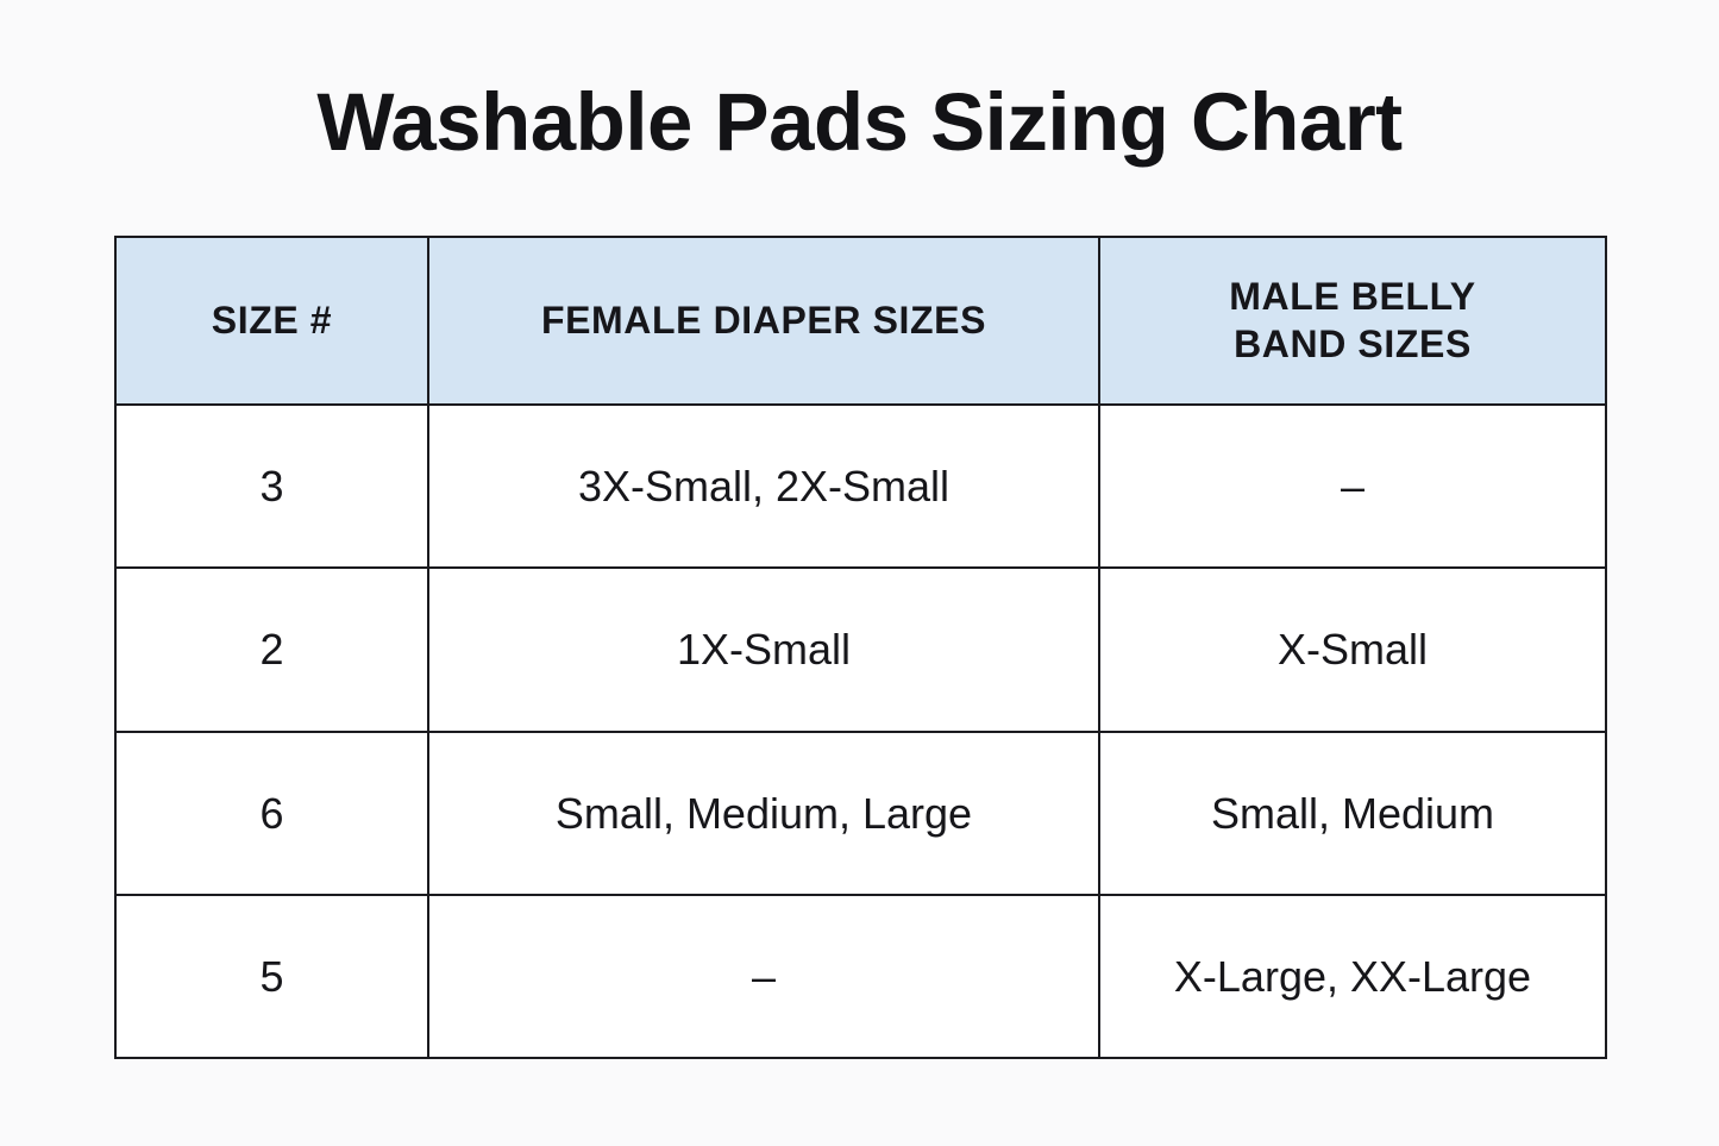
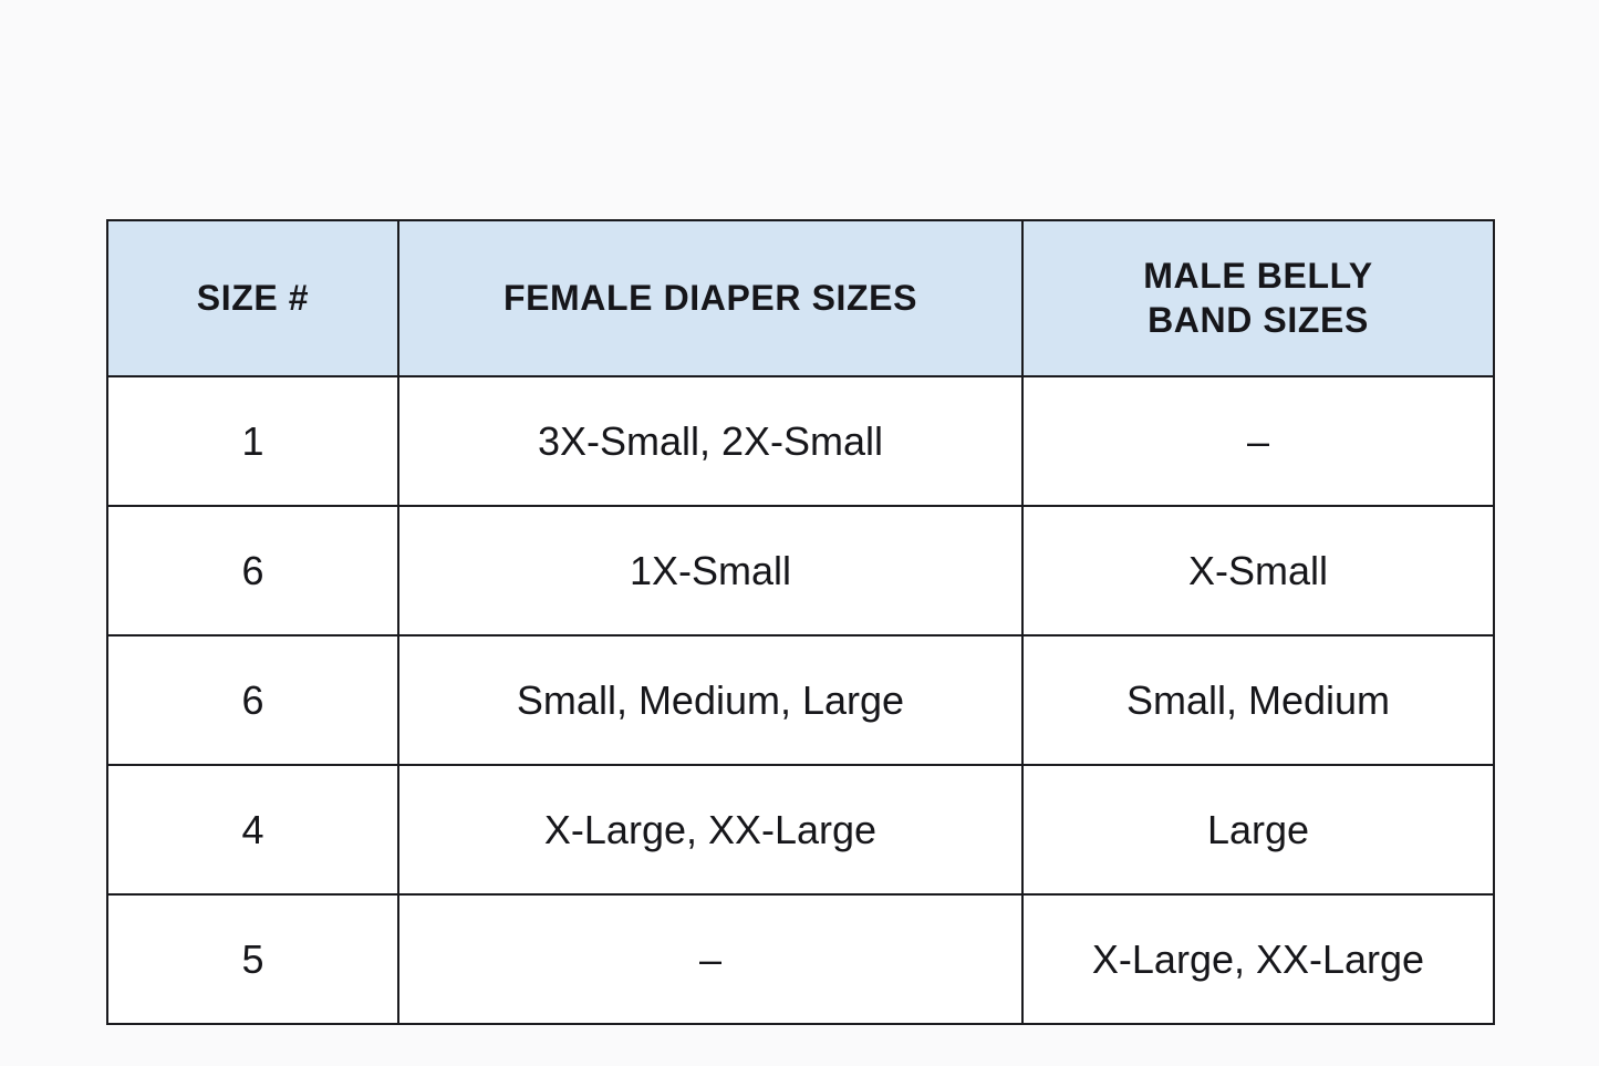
- Washable Pads Sizing Chart
  SIZE #	FEMALE DIAPER SIZES	MALE BELLY BAND SIZES
- 3	3X-Small, 2X-Small	–
+ 1	3X-Small, 2X-Small	–
- 2	1X-Small	X-Small
+ 6	1X-Small	X-Small
  6	Small, Medium, Large	Small, Medium
+ 4	X-Large, XX-Large	Large
  5	–	X-Large, XX-Large
